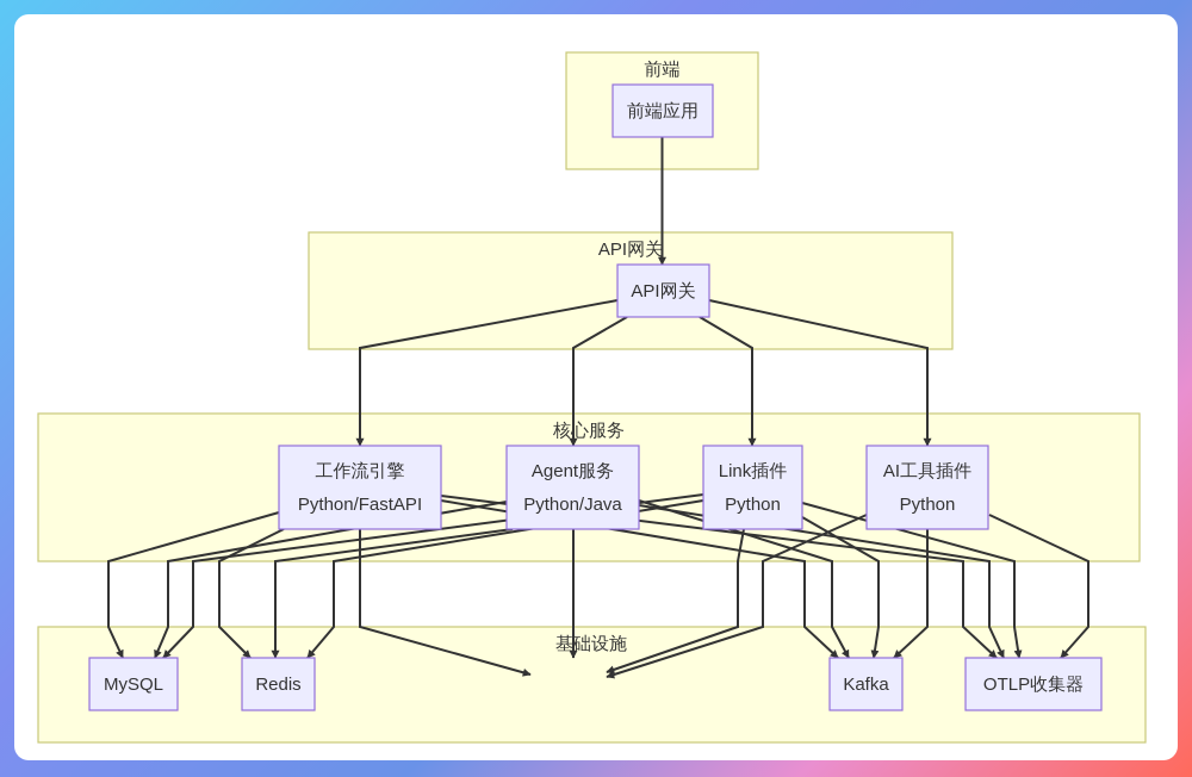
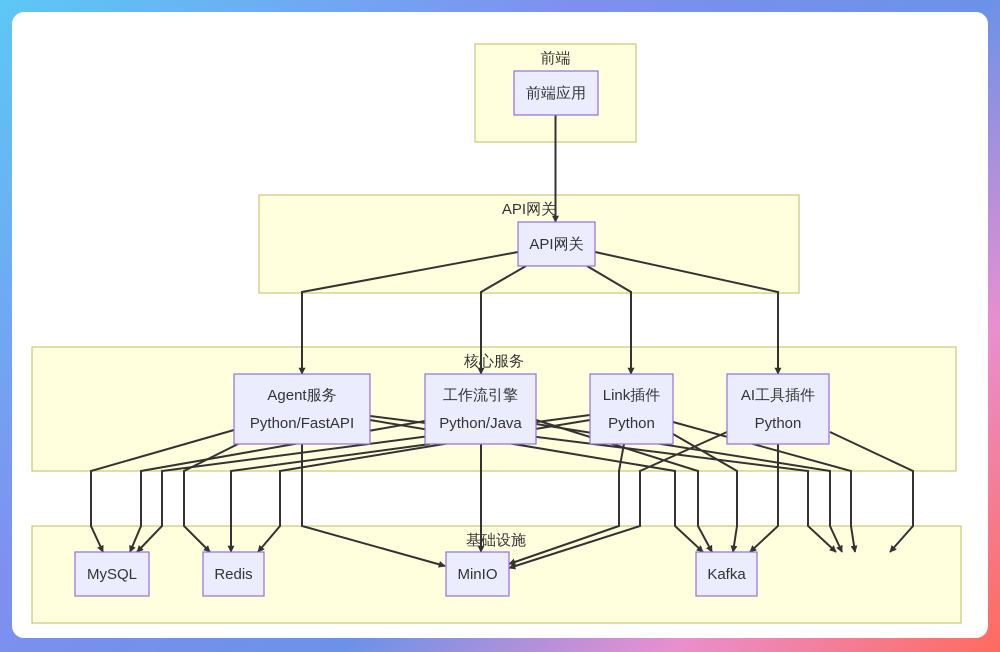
  前端
  API网关
  核心服务
  基础设施
  前端应用
  API网关
- 工作流引擎
+ Agent服务
  Python/FastAPI
- Agent服务
+ 工作流引擎
  Python/Java
  Link插件
  Python
  AI工具插件
  Python
  MySQL
  Redis
+ MinIO
  Kafka
- OTLP收集器
